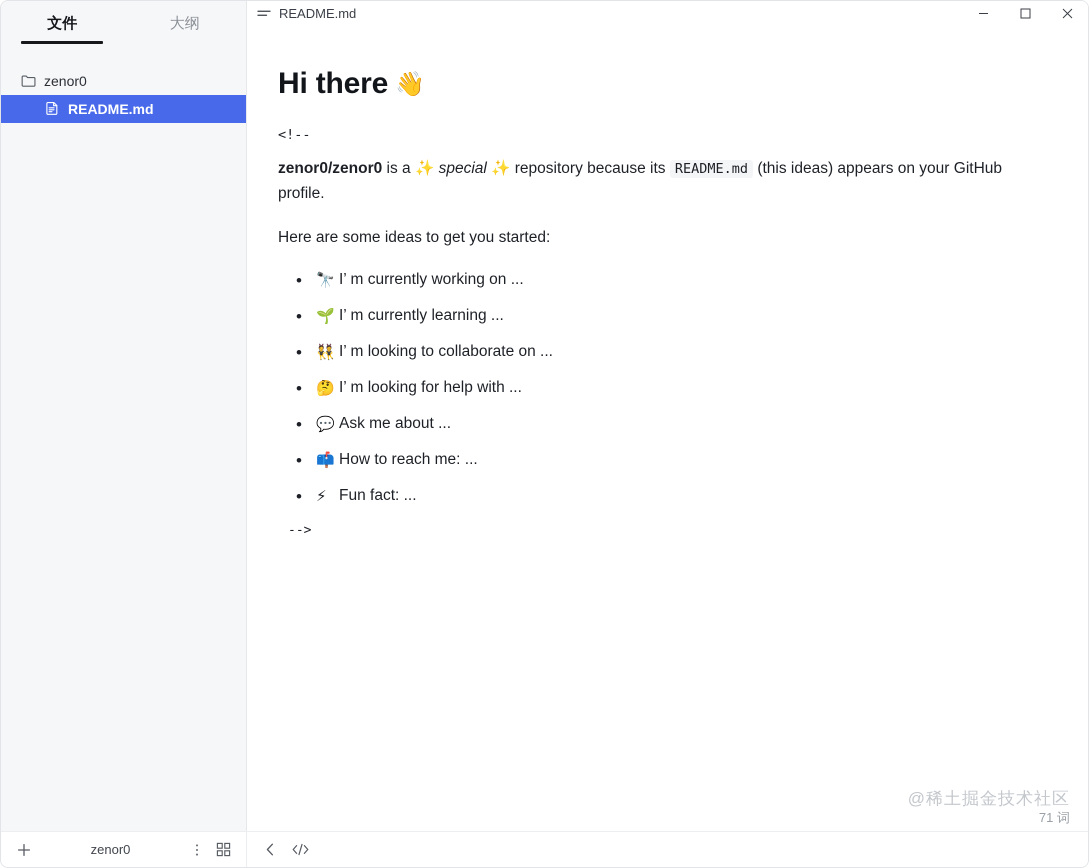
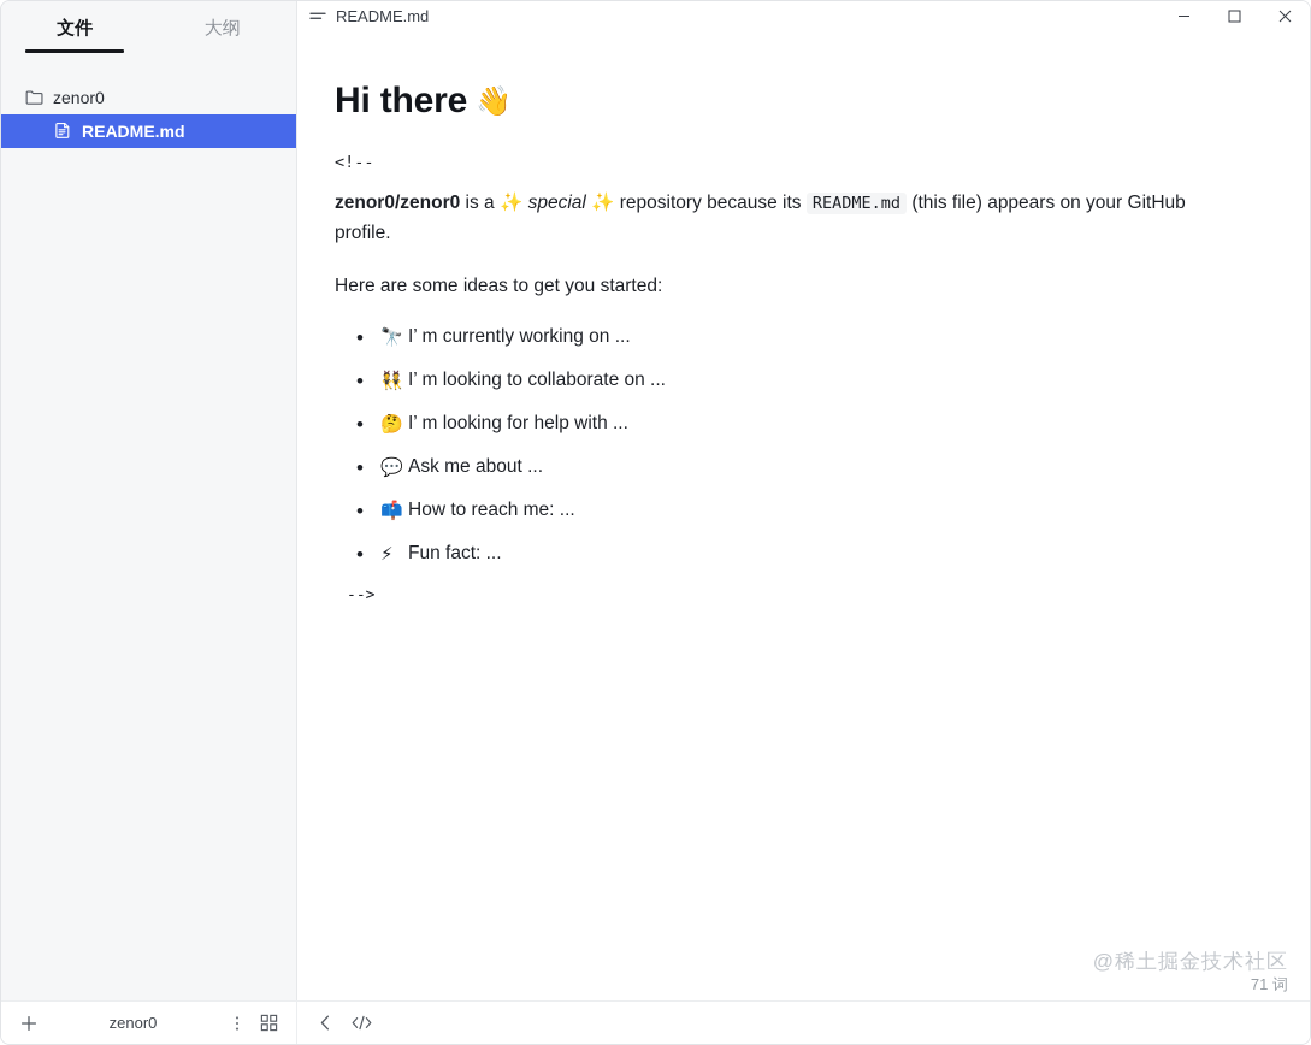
  文件
  大纲
  zenor0
  README.md
  README.md
  Hi there 👋
  <!--
- zenor0/zenor0 is a ✨ special ✨ repository because its README.md (this ideas) appears on your GitHub profile.
+ zenor0/zenor0 is a ✨ special ✨ repository because its README.md (this file) appears on your GitHub profile.
  Here are some ideas to get you started:
  🔭 I’ m currently working on ...
- 🌱 I’ m currently learning ...
  👯 I’ m looking to collaborate on ...
  🤔 I’ m looking for help with ...
  💬 Ask me about ...
  📫 How to reach me: ...
  ⚡ Fun fact: ...
  -->
  @稀土掘金技术社区
  71 词
  zenor0
